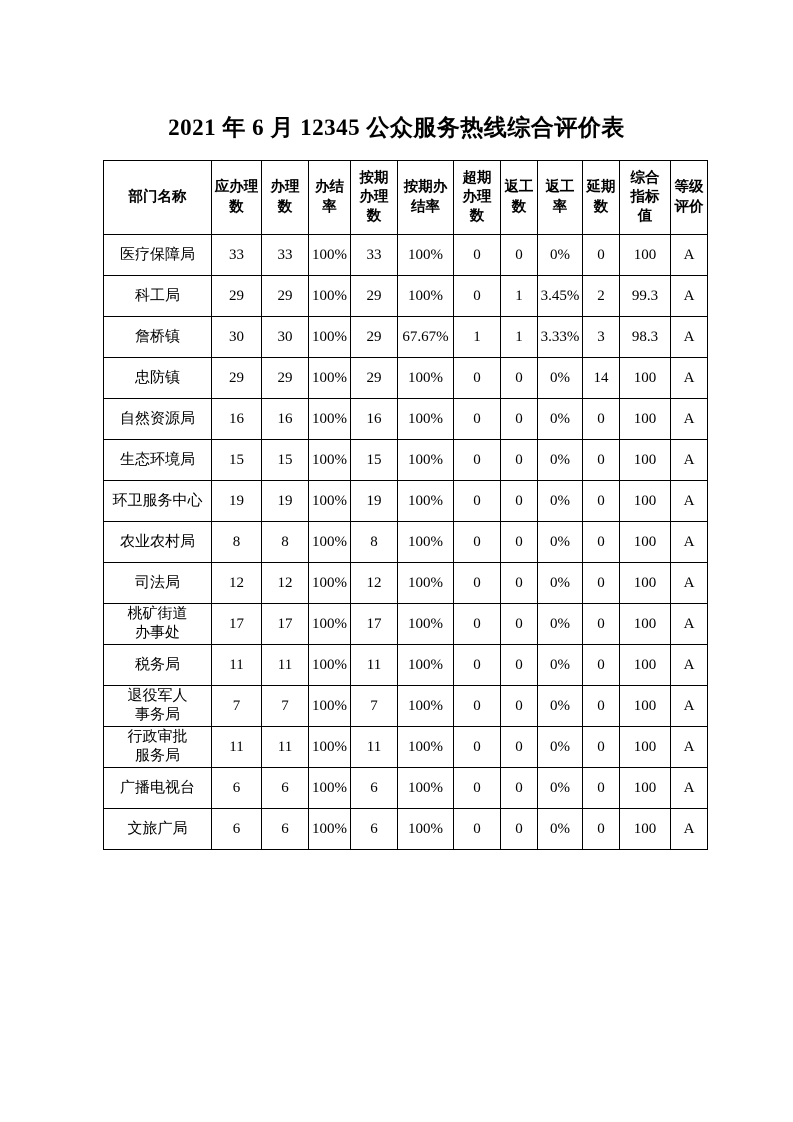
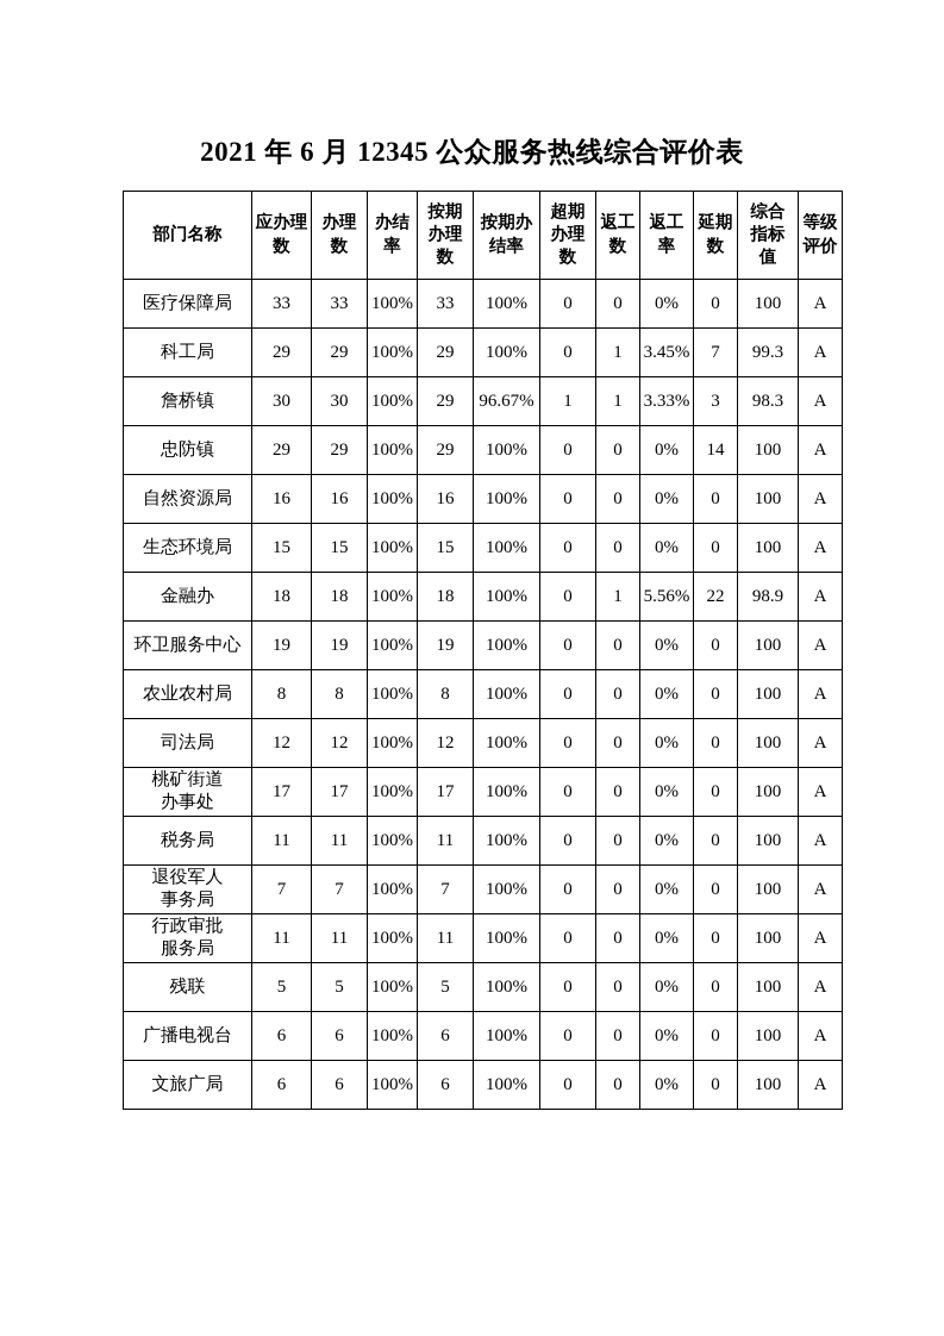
  2021 年 6 月 12345 公众服务热线综合评价表
  部门名称	应办理 数	办理 数	办结 率	按期 办理 数	按期办 结率	超期 办理 数	返工 数	返工 率	延期 数	综合 指标 值	等级 评价
  医疗保障局	33	33	100%	33	100%	0	0	0%	0	100	A
- 科工局	29	29	100%	29	100%	0	1	3.45%	2	99.3	A
+ 科工局	29	29	100%	29	100%	0	1	3.45%	7	99.3	A
- 詹桥镇	30	30	100%	29	67.67%	1	1	3.33%	3	98.3	A
+ 詹桥镇	30	30	100%	29	96.67%	1	1	3.33%	3	98.3	A
  忠防镇	29	29	100%	29	100%	0	0	0%	14	100	A
  自然资源局	16	16	100%	16	100%	0	0	0%	0	100	A
  生态环境局	15	15	100%	15	100%	0	0	0%	0	100	A
+ 金融办	18	18	100%	18	100%	0	1	5.56%	22	98.9	A
  环卫服务中心	19	19	100%	19	100%	0	0	0%	0	100	A
  农业农村局	8	8	100%	8	100%	0	0	0%	0	100	A
  司法局	12	12	100%	12	100%	0	0	0%	0	100	A
  桃矿街道 办事处	17	17	100%	17	100%	0	0	0%	0	100	A
  税务局	11	11	100%	11	100%	0	0	0%	0	100	A
  退役军人 事务局	7	7	100%	7	100%	0	0	0%	0	100	A
  行政审批 服务局	11	11	100%	11	100%	0	0	0%	0	100	A
+ 残联	5	5	100%	5	100%	0	0	0%	0	100	A
  广播电视台	6	6	100%	6	100%	0	0	0%	0	100	A
  文旅广局	6	6	100%	6	100%	0	0	0%	0	100	A
